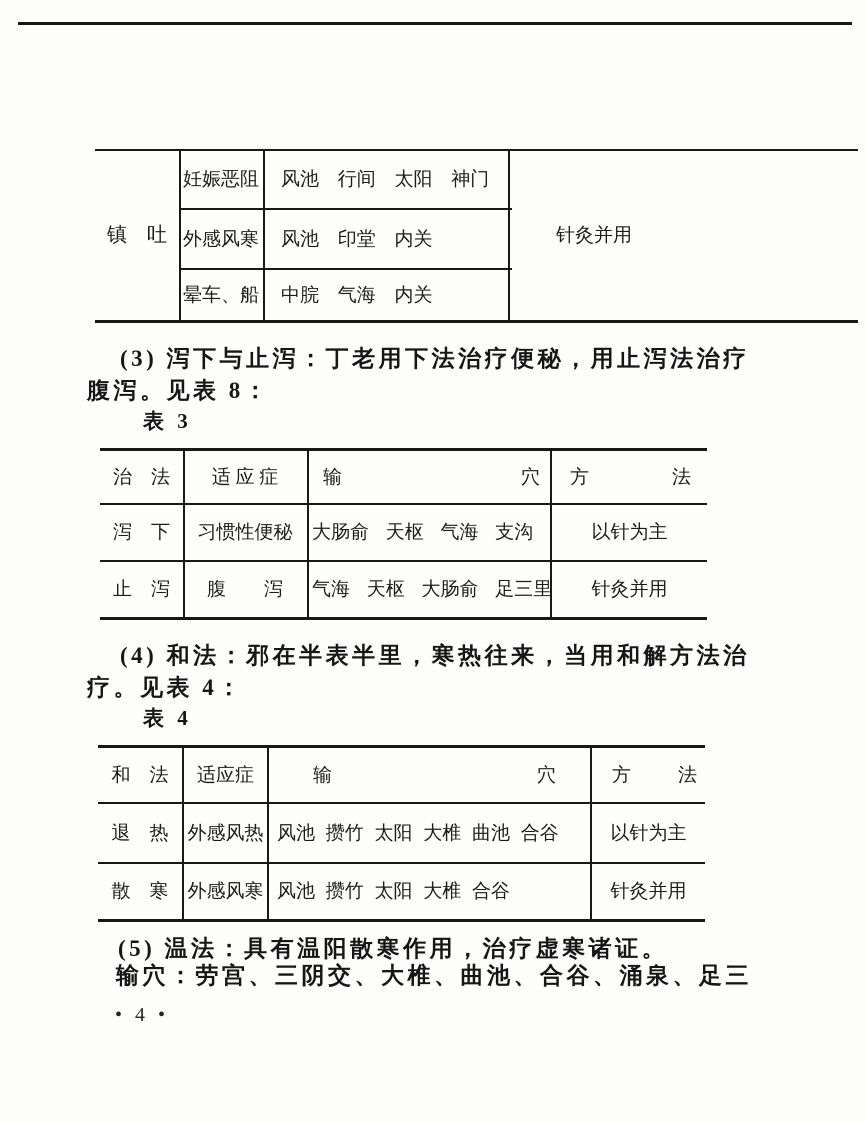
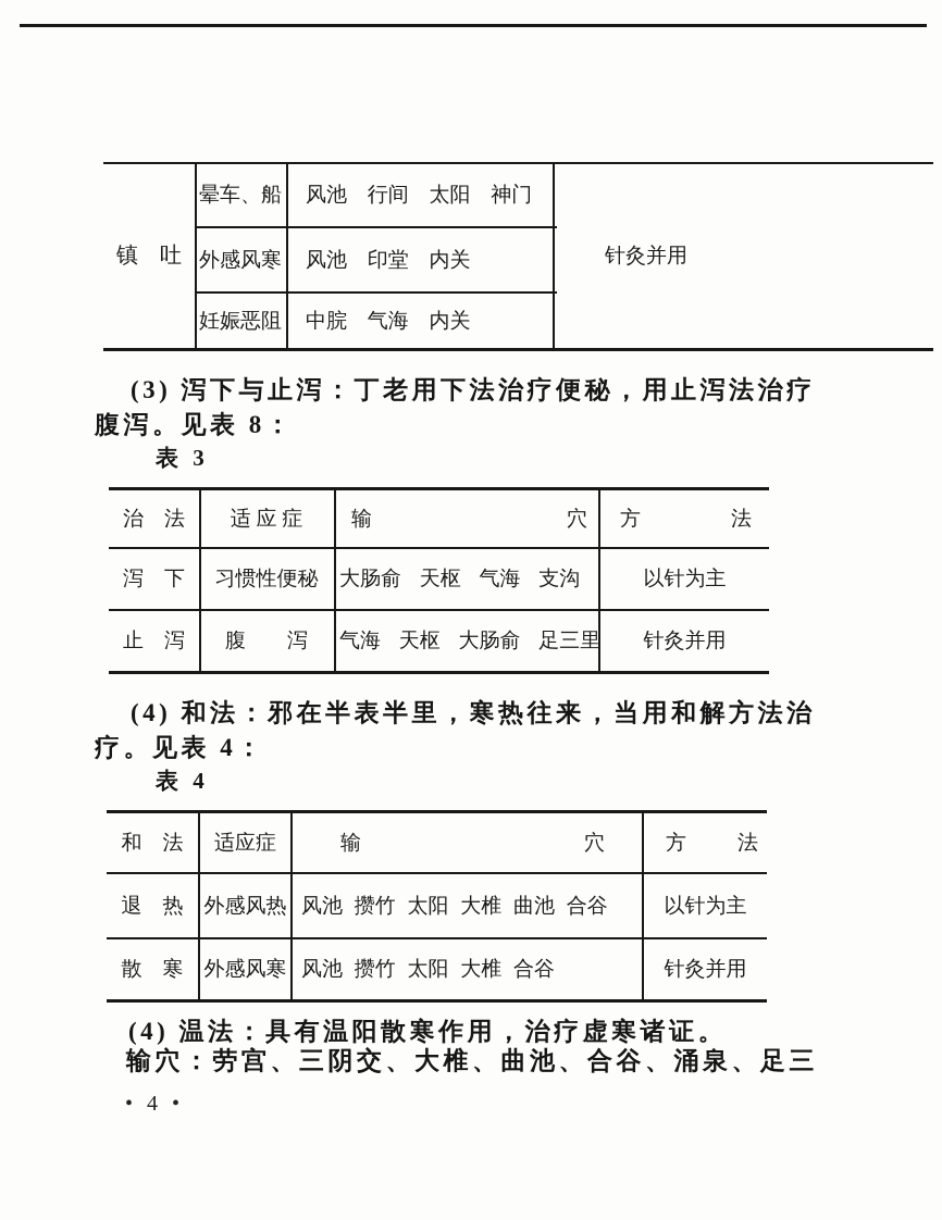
  镇 吐
- 妊娠恶阻
+ 晕车、船
  风池 行间 太阳 神门
  外感风寒
  风池 印堂 内关
- 晕车、船
+ 妊娠恶阻
  中脘 气海 内关
  针灸并用
  (3) 泻下与止泻：丁老用下法治疗便秘，用止泻法治疗
  腹泻。见表 8：
  表 3
  治 法
  适 应 症
  输
  穴
  方
  法
  泻 下
  习惯性便秘
  大肠俞 天枢 气海 支沟
  以针为主
  止 泻
  腹 泻
  气海 天枢 大肠俞 足三里
  针灸并用
  (4) 和法：邪在半表半里，寒热往来，当用和解方法治
  疗。见表 4：
  表 4
  和 法
  适应症
  输
  穴
  方
  法
  退 热
  外感风热
  风池 攒竹 太阳 大椎 曲池 合谷
  以针为主
  散 寒
  外感风寒
  风池 攒竹 太阳 大椎 合谷
  针灸并用
- (5) 温法：具有温阳散寒作用，治疗虚寒诸证。
+ (4) 温法：具有温阳散寒作用，治疗虚寒诸证。
  输穴：劳宫、三阴交、大椎、曲池、合谷、涌泉、足三
  • 4 •
